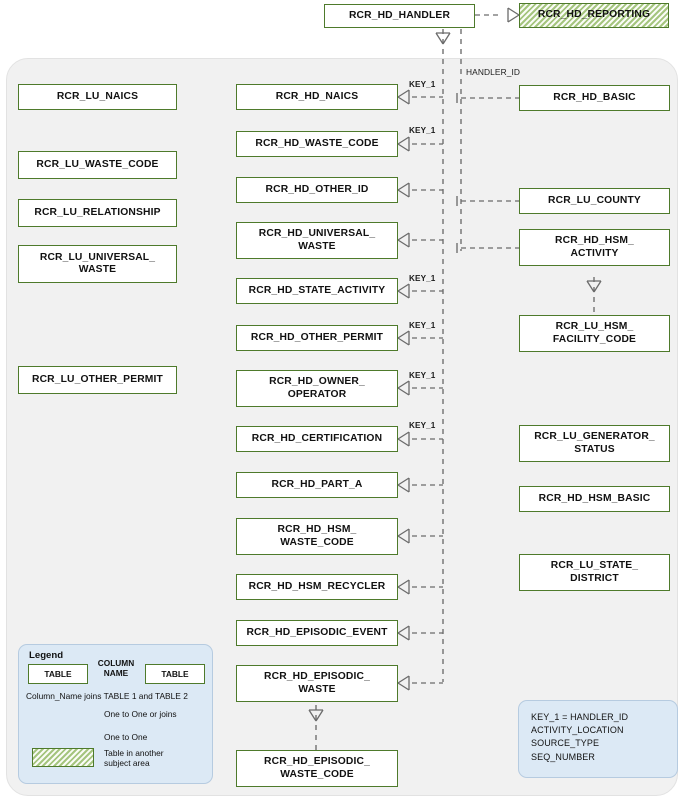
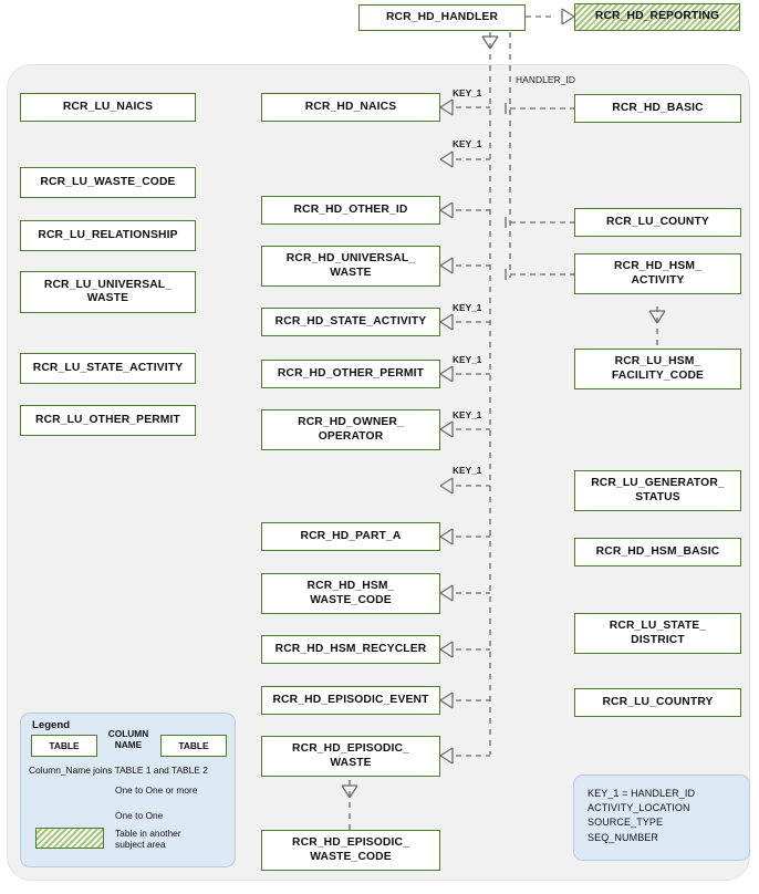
  RCR_HD_HANDLER
  RCR_HD_REPORTING
  RCR_LU_NAICS
  RCR_LU_WASTE_CODE
  RCR_LU_RELATIONSHIP
  RCR_LU_UNIVERSAL_
  WASTE
+ RCR_LU_STATE_ACTIVITY
  RCR_LU_OTHER_PERMIT
  RCR_HD_NAICS
- RCR_HD_WASTE_CODE
  RCR_HD_OTHER_ID
  RCR_HD_UNIVERSAL_
  WASTE
  RCR_HD_STATE_ACTIVITY
  RCR_HD_OTHER_PERMIT
  RCR_HD_OWNER_
  OPERATOR
- RCR_HD_CERTIFICATION
  RCR_HD_PART_A
  RCR_HD_HSM_
  WASTE_CODE
  RCR_HD_HSM_RECYCLER
  RCR_HD_EPISODIC_EVENT
  RCR_HD_EPISODIC_
  WASTE
  RCR_HD_EPISODIC_
  WASTE_CODE
  RCR_HD_BASIC
  RCR_LU_COUNTY
  RCR_HD_HSM_
  ACTIVITY
  RCR_LU_HSM_
  FACILITY_CODE
  RCR_LU_GENERATOR_
  STATUS
  RCR_HD_HSM_BASIC
  RCR_LU_STATE_
  DISTRICT
+ RCR_LU_COUNTRY
  KEY_1
  KEY_1
  KEY_1
  KEY_1
  KEY_1
  KEY_1
  HANDLER_ID
  Legend
  TABLE
  COLUMN
  NAME
  TABLE
  Column_Name joins TABLE 1 and TABLE 2
- One to One or joins
+ One to One or more
  One to One
  Table in another
  subject area
  KEY_1 = HANDLER_ID
  ACTIVITY_LOCATION
  SOURCE_TYPE
  SEQ_NUMBER
